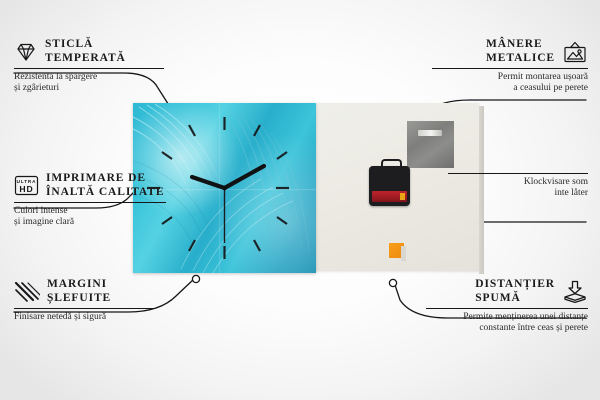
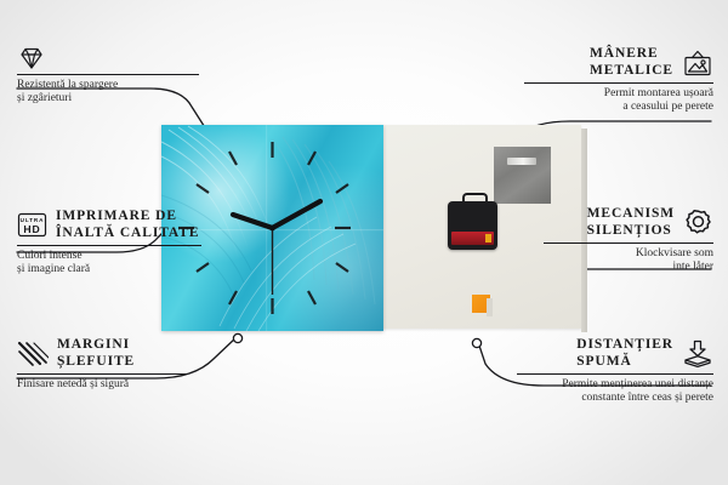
- STICLĂ
- TEMPERATĂ
  Rezistentă la spargere
  și zgârieturi
  HD
  IMPRIMARE DE
  ÎNALTĂ CALITATE
  Culori intense
  și imagine clară
  MARGINI
  ȘLEFUITE
  Finisare netedă și sigură
  MÂNERE
  METALICE
  Permit montarea ușoară
  a ceasului pe perete
+ MECANISM
+ SILENȚIOS
  Klockvisare som
  inte låter
  DISTANȚIER
  SPUMĂ
  Permite menținerea unei distanțe
  constante între ceas și perete
